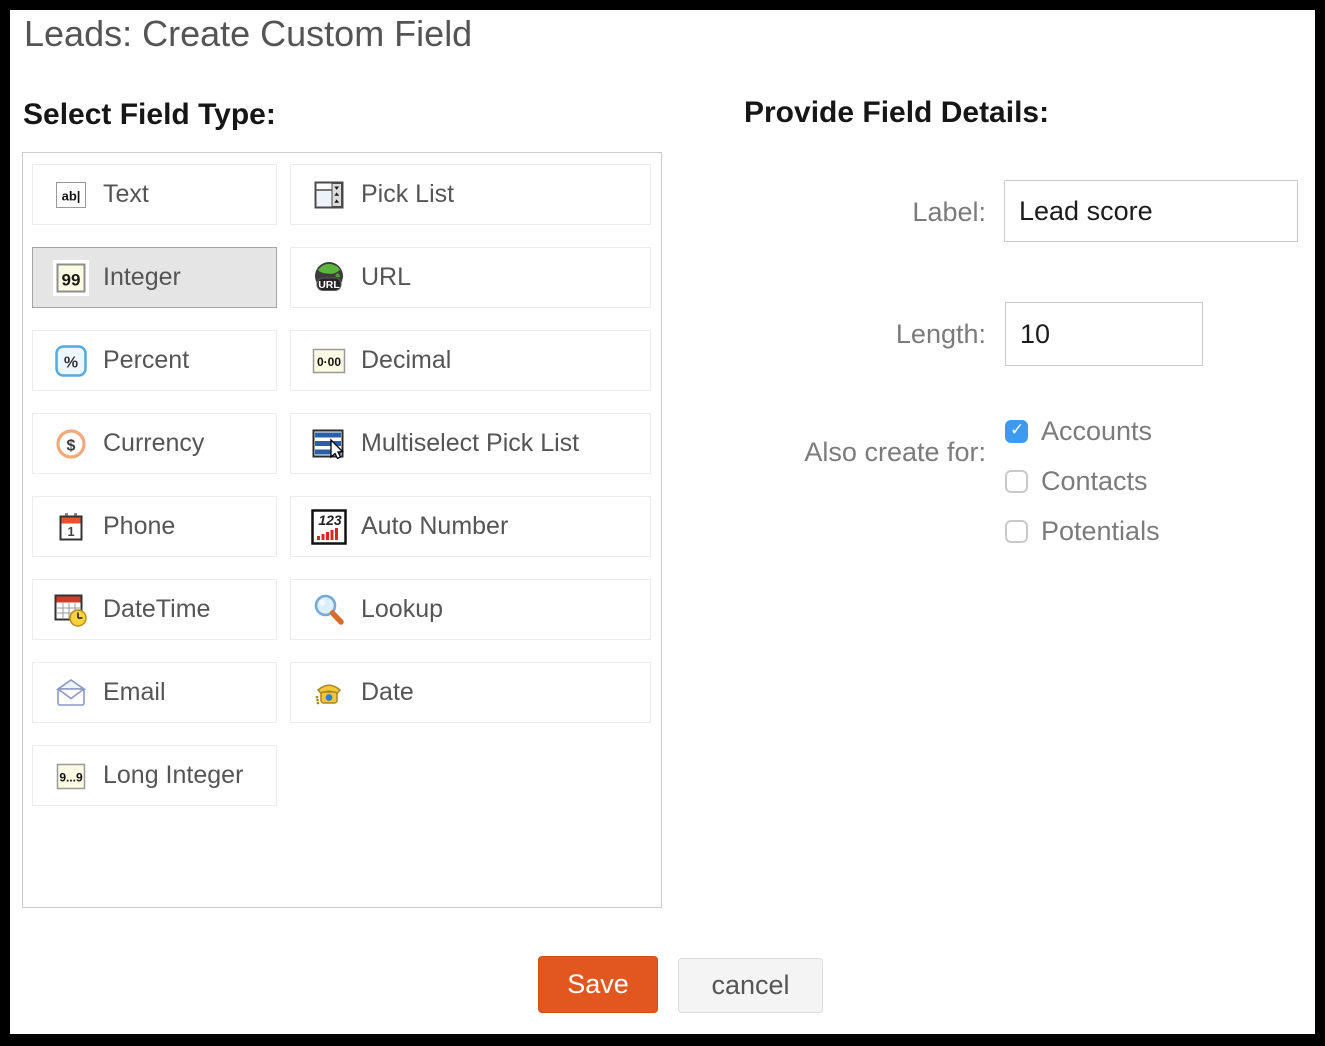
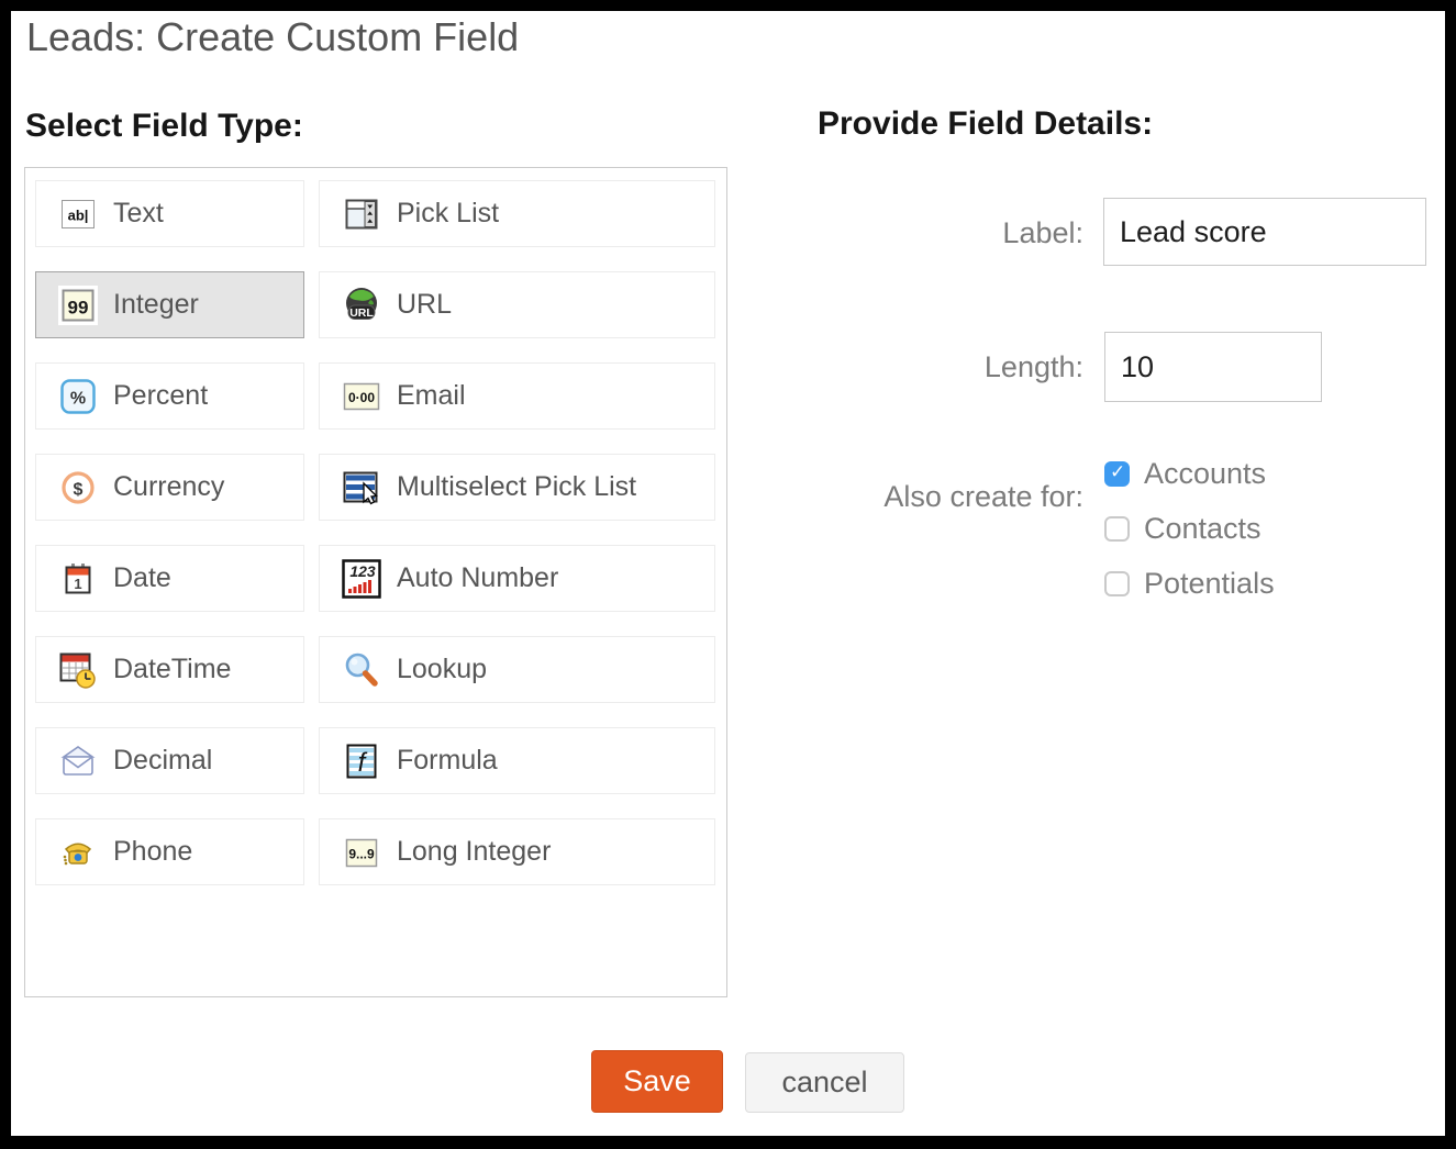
  Leads: Create Custom Field
  Select Field Type:
  Provide Field Details:
  ab|
  Text
  Pick List
  99
  Integer
  URL
  URL
  %
  Percent
  0·00
- Decimal
+ Email
  $
  Currency
  Multiselect Pick List
  1
- Phone
+ Date
  123
  Auto Number
  DateTime
  Lookup
- Email
+ Decimal
+ f
+ Formula
- Date
+ Phone
  9...9
  Long Integer
  Label:
  Lead score
  Length:
  10
  Also create for:
  Accounts
  Contacts
  Potentials
  Save
  cancel
